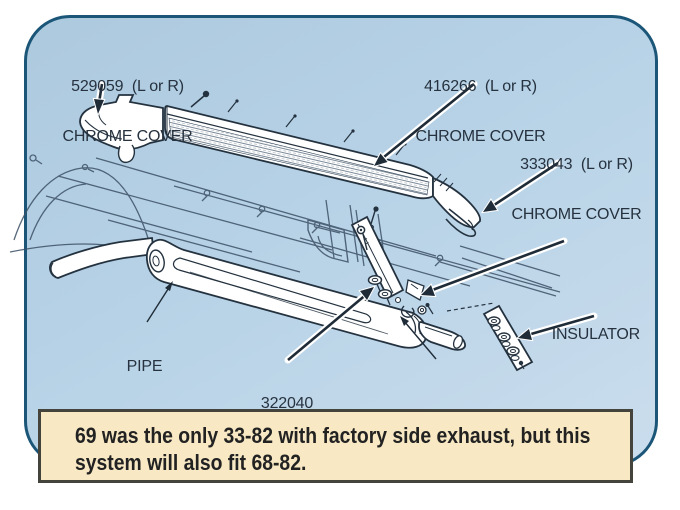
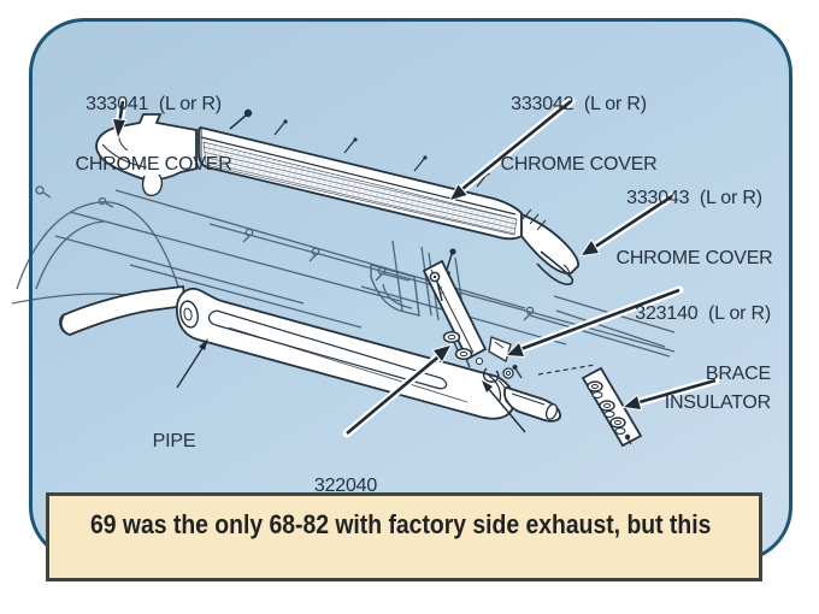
- 529059 (L or R)
+ 333041 (L or R)
  CHROME COVER
- 416266 (L or R)
+ 333042 (L or R)
  CHROME COVER
  333043 (L or R)
  CHROME COVER
+ 323140 (L or R)
+ BRACE
  INSULATOR
  PIPE
  322040
- 69 was the only 33-82 with factory side exhaust, but this
+ 69 was the only 68-82 with factory side exhaust, but this
- system will also fit 68-82.
